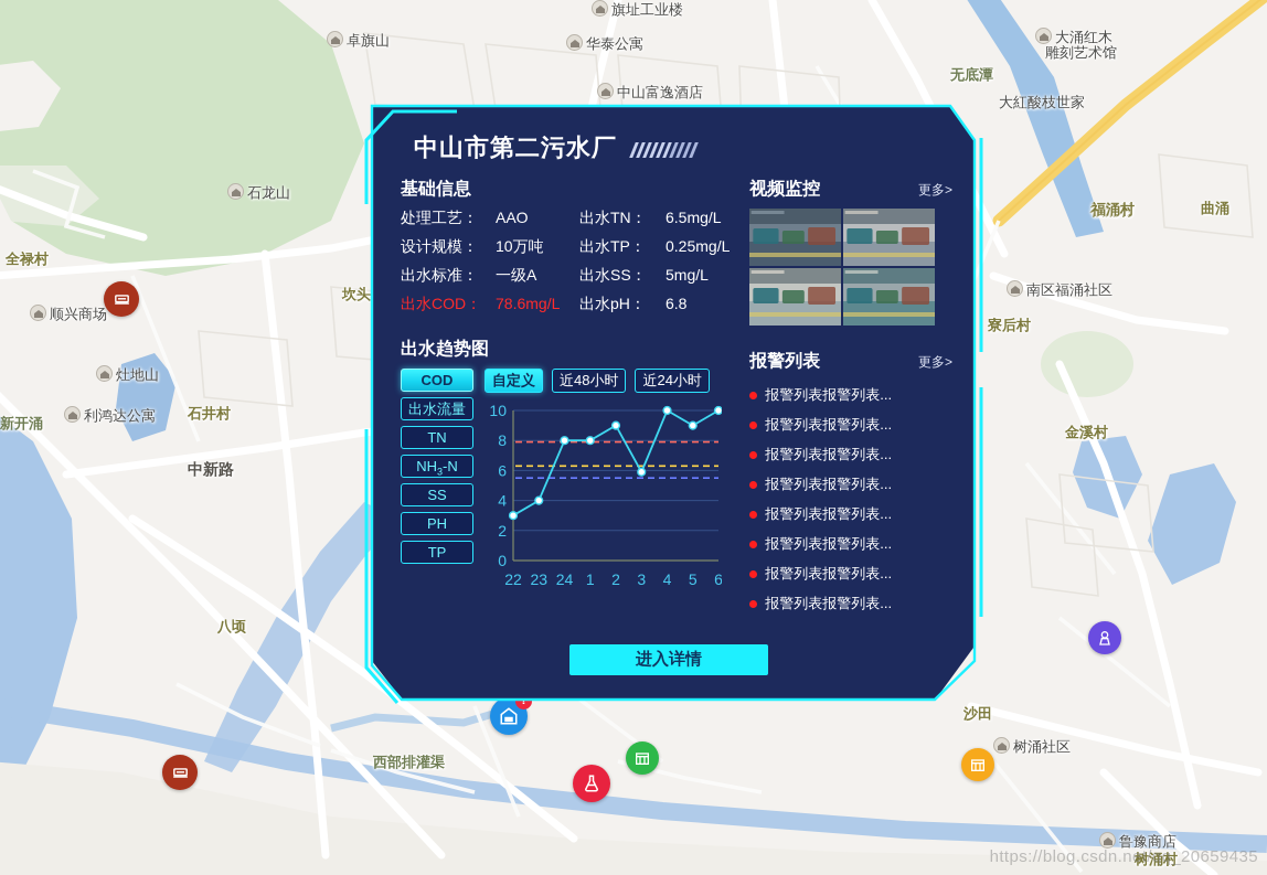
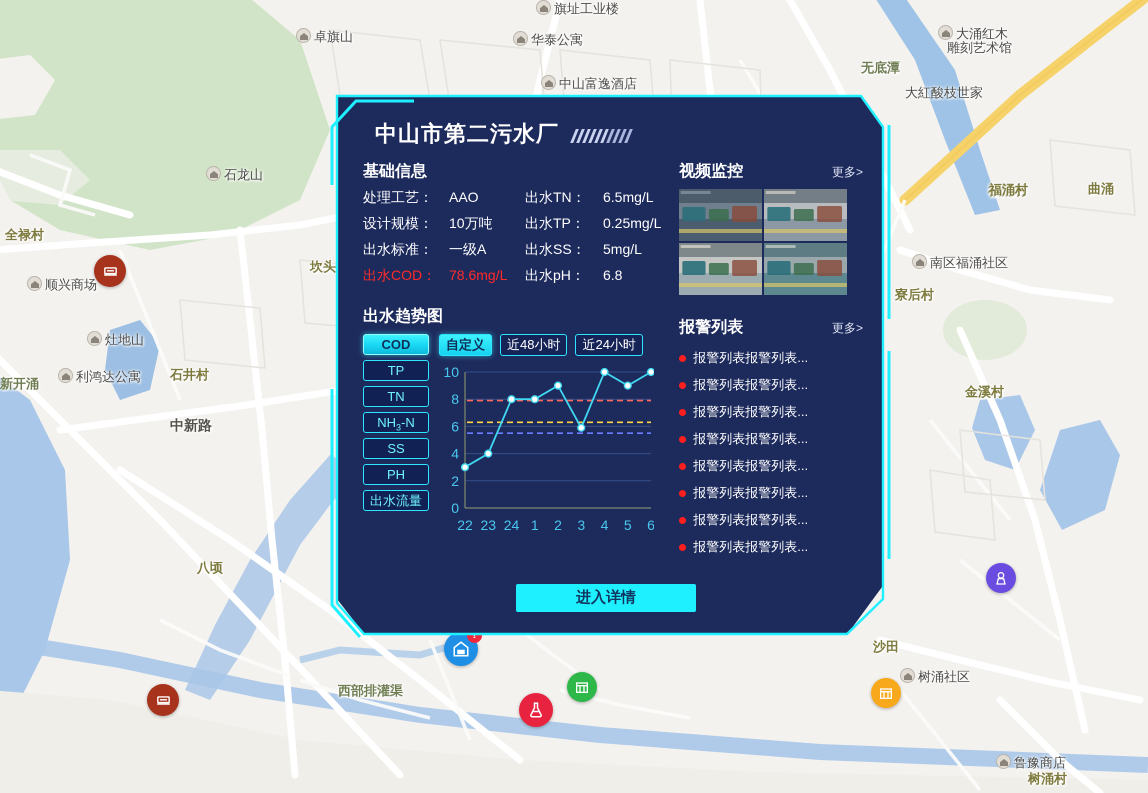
  卓旗山
  旗址工业楼
  华泰公寓
  中山富逸酒店
  大涌红木
  雕刻艺术馆
  无底潭
  大紅酸枝世家
  石龙山
  全禄村
  顺兴商场
  灶地山
  利鸿达公寓
  石井村
  新开涌
  中新路
  坎头
  八顷
  西部排灌渠
  福涌村
  曲涌
  南区福涌社区
  寮后村
  金溪村
  沙田
  树涌社区
  树涌村
  鲁豫商店
- https://blog.csdn.net/qq_20659435
  中山市第二污水厂
  基础信息
  处理工艺：
  AAO
  出水TN：
  6.5mg/L
  设计规模：
  10万吨
  出水TP：
  0.25mg/L
  出水标准：
  一级A
  出水SS：
  5mg/L
  出水COD：
  78.6mg/L
  出水pH：
  6.8
  出水趋势图
  COD
- 出水流量
+ TP
  TN
  NH3-N
  SS
  PH
- TP
+ 出水流量
  自定义
  近48小时
  近24小时
  0
  2
  4
  6
  8
  10
  22
  23
  24
  1
  2
  3
  4
  5
  6
  视频监控
  更多>
  报警列表
  更多>
  报警列表报警列表...
  报警列表报警列表...
  报警列表报警列表...
  报警列表报警列表...
  报警列表报警列表...
  报警列表报警列表...
  报警列表报警列表...
  报警列表报警列表...
  进入详情
